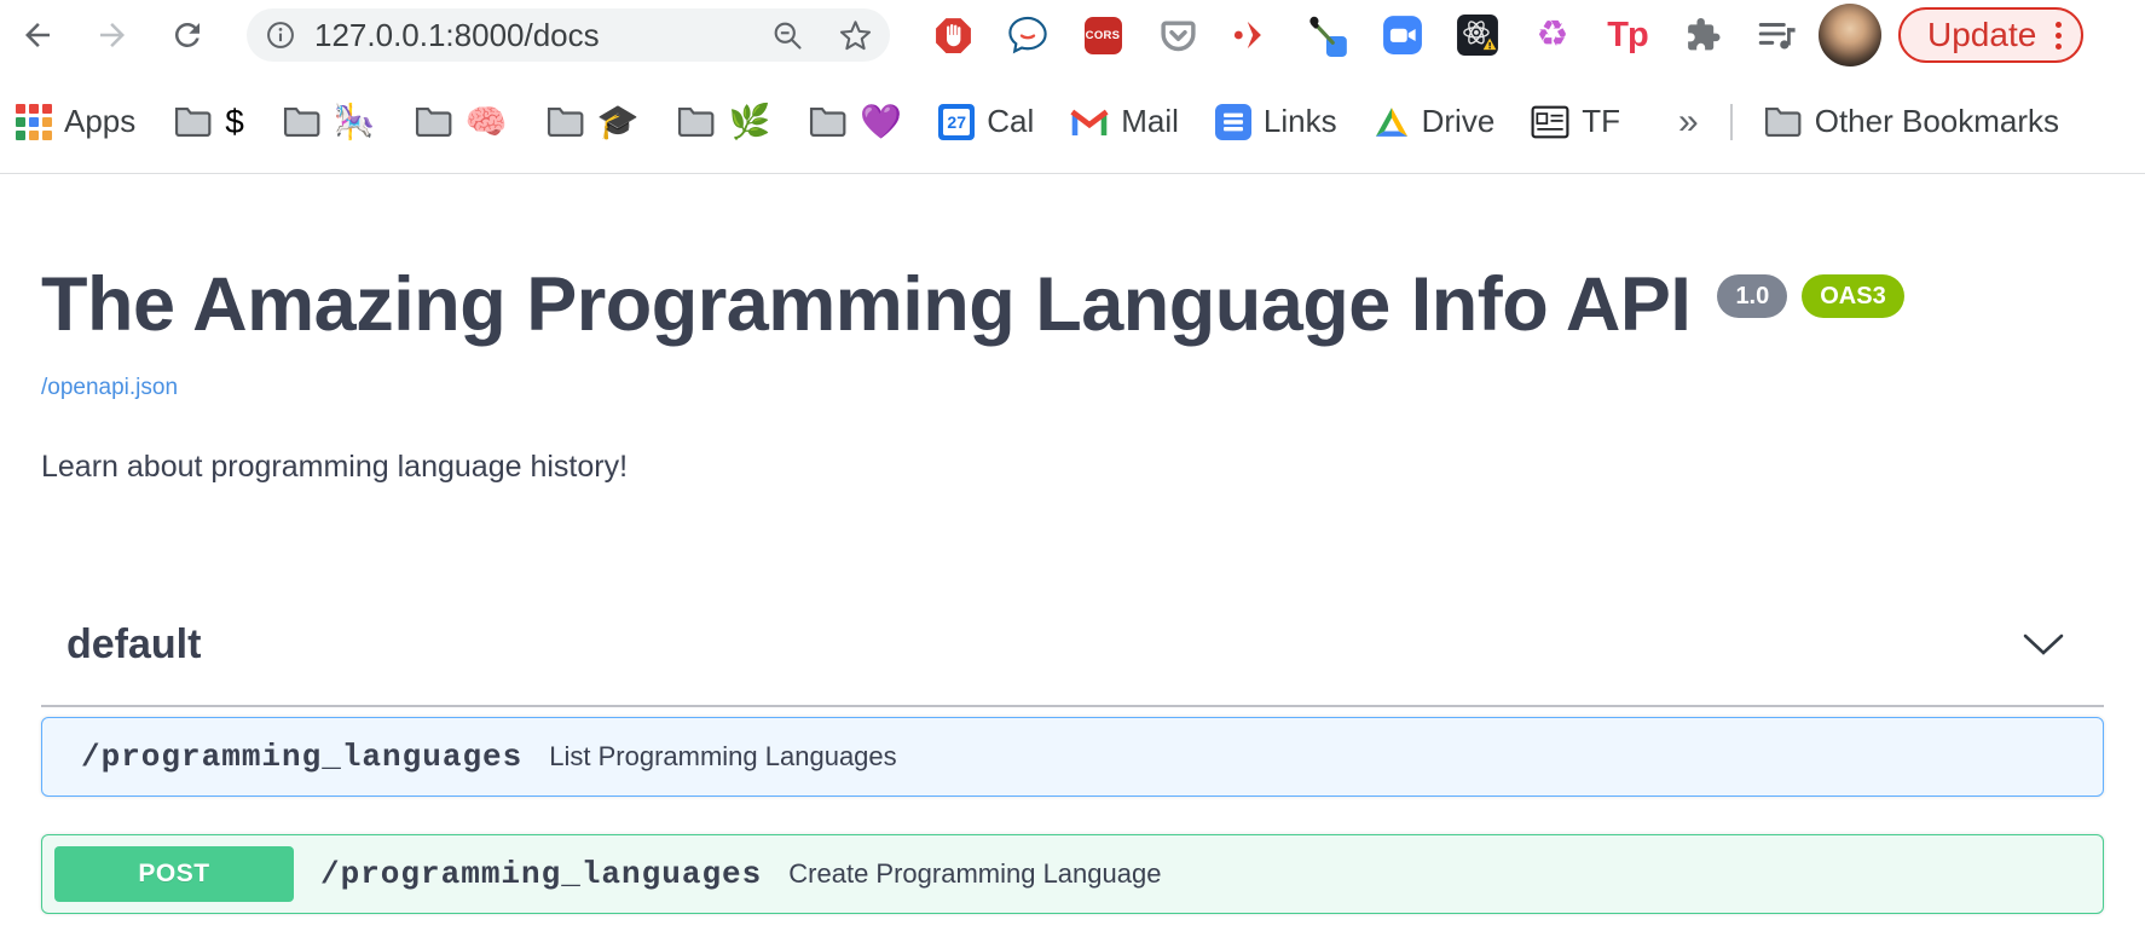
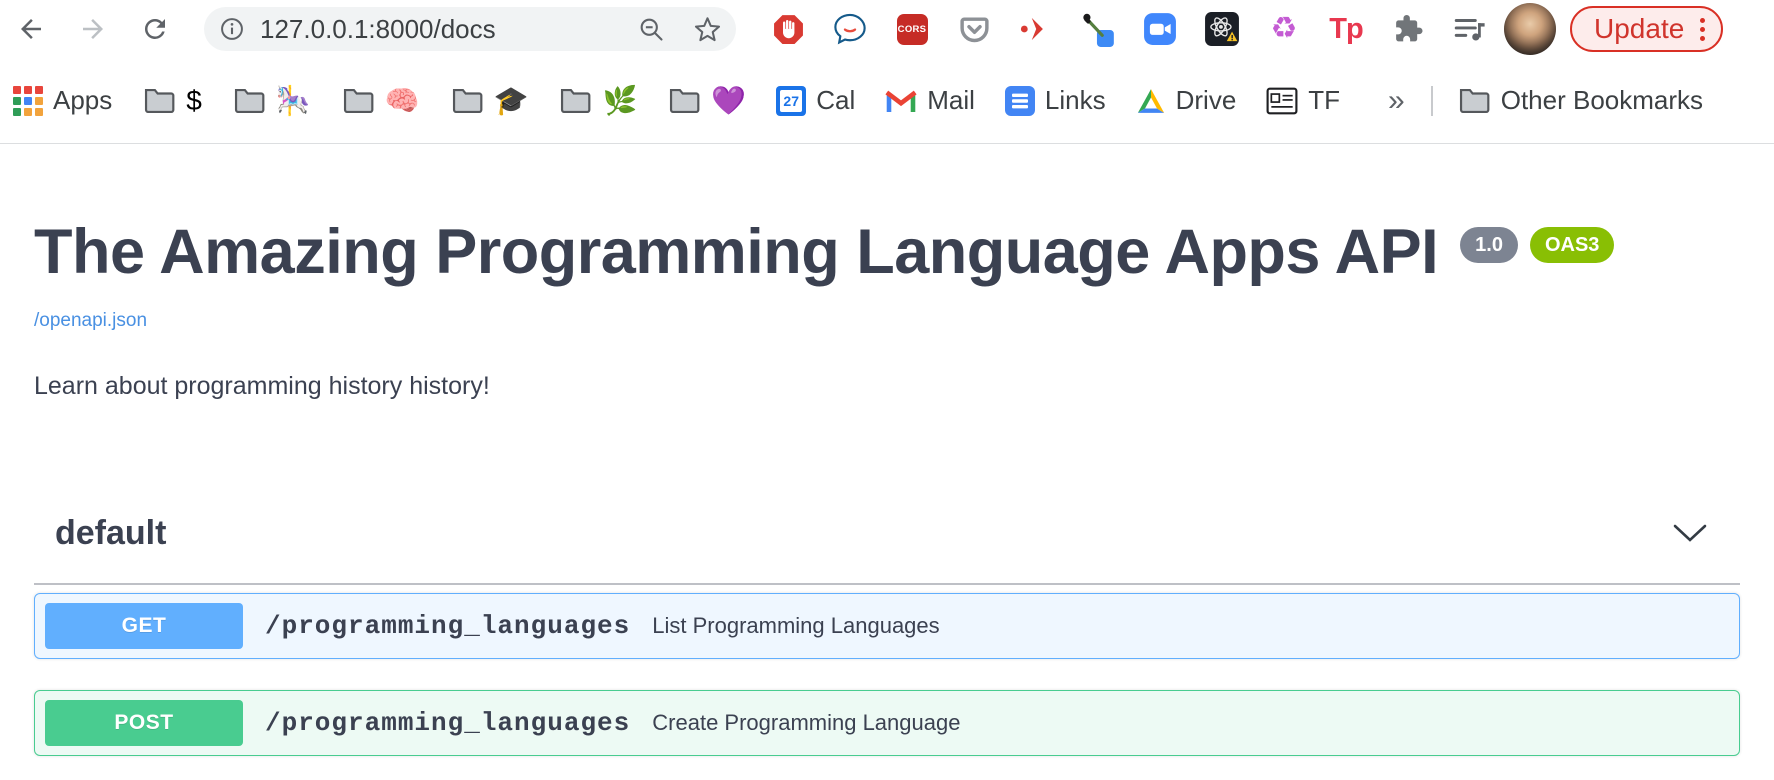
  127.0.0.1:8000/docs
  CORS
  ♻
  Tp
  Update
  Apps
  $
  🎠
  🧠
  🎓
  🌿
  💜
  27
  Cal
  Mail
  Links
  Drive
  TF
  »
  Other Bookmarks
- The Amazing Programming Language Info API
+ The Amazing Programming Language Apps API
  1.0
  OAS3
  /openapi.json
- Learn about programming language history!
+ Learn about programming history history!
  default
+ GET
  /programming_languages
  List Programming Languages
  POST
  /programming_languages
  Create Programming Language
